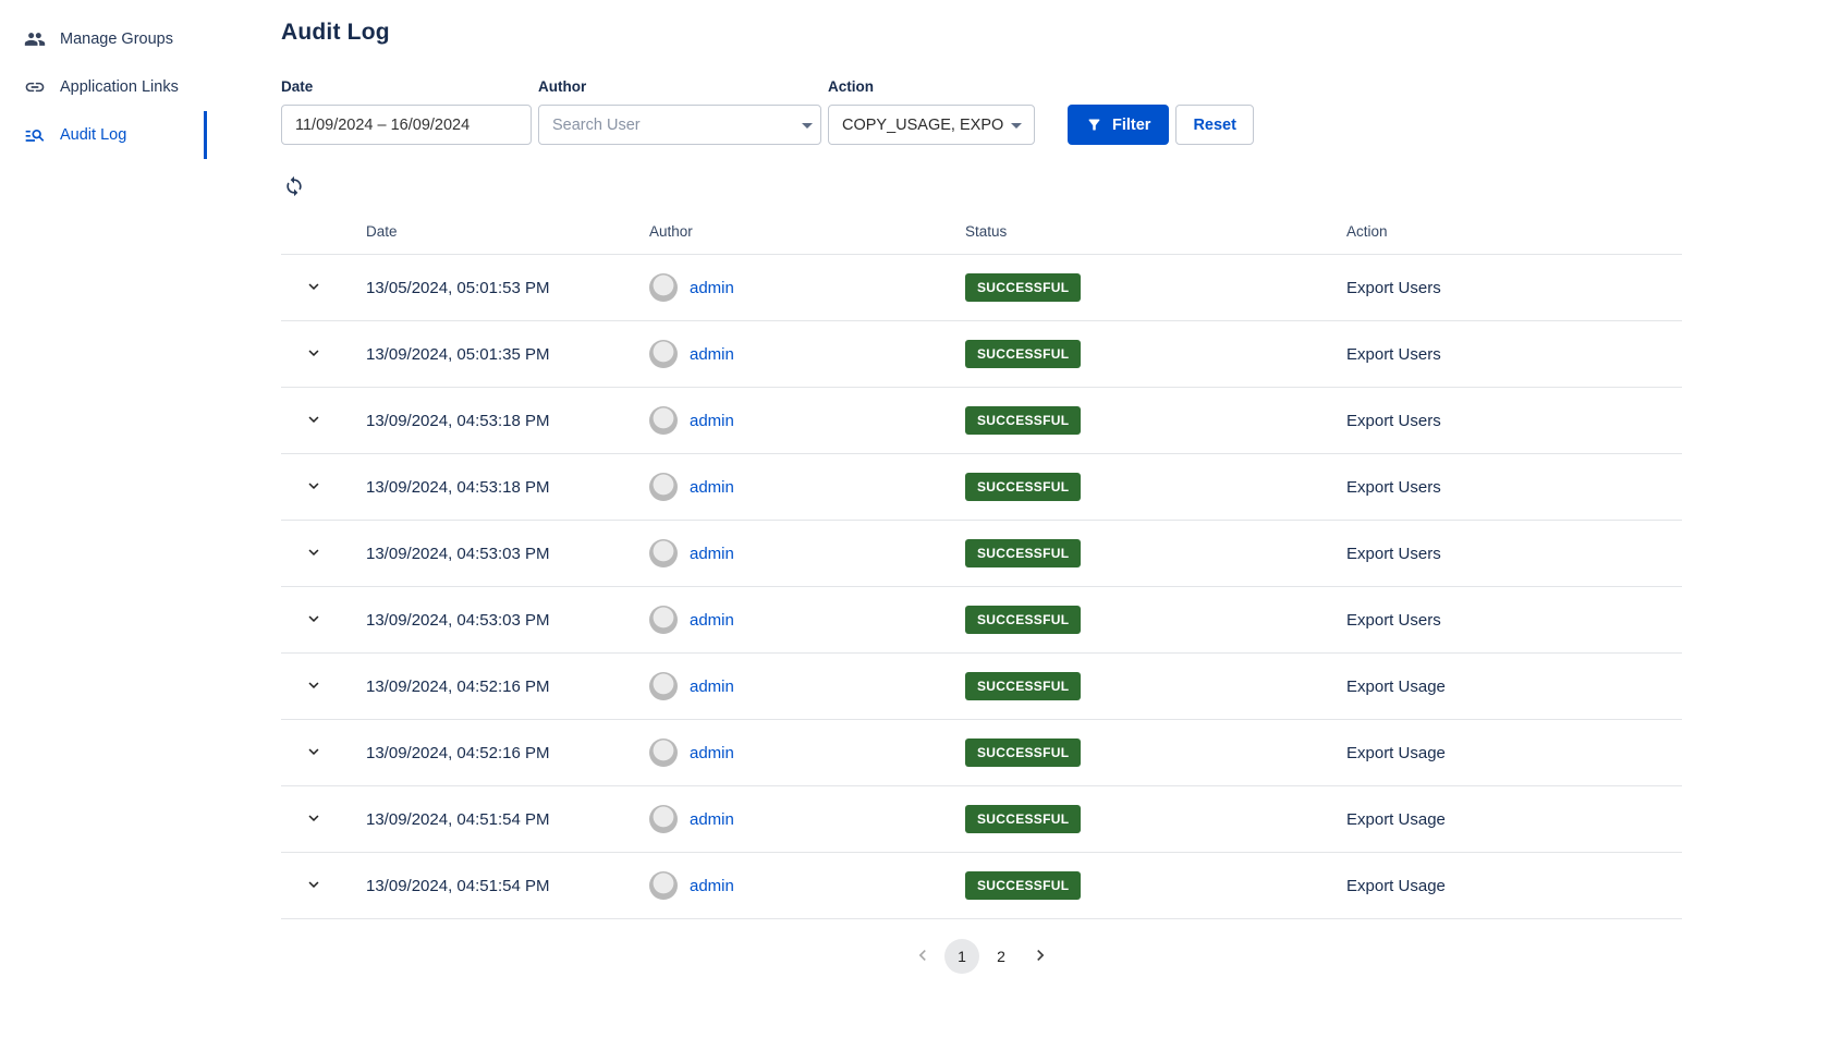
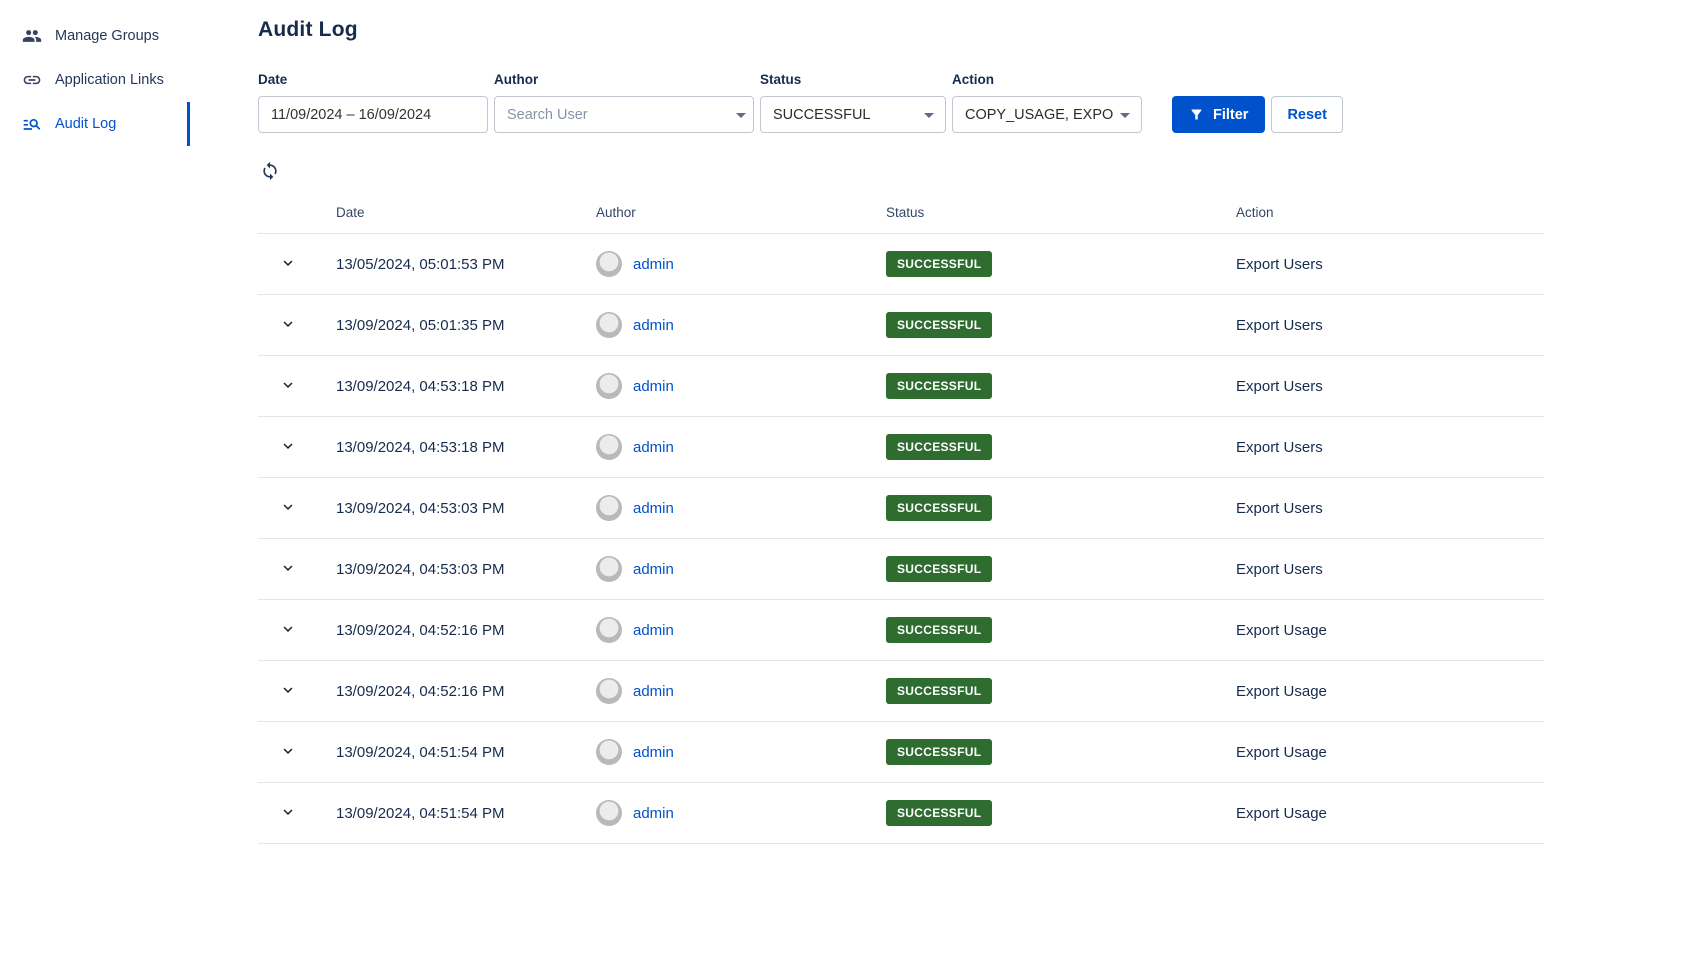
  Manage Groups
  Application Links
  Audit Log
  Audit Log
  Date
  11/09/2024 – 16/09/2024
  Author
  Search User
+ Status
+ SUCCESSFUL
  Action
  COPY_USAGE, EXPO
  Filter
  Reset
  	Date	Author	Status	Action
  	13/05/2024, 05:01:53 PM	admin	SUCCESSFUL	Export Users
  	13/09/2024, 05:01:35 PM	admin	SUCCESSFUL	Export Users
  	13/09/2024, 04:53:18 PM	admin	SUCCESSFUL	Export Users
  	13/09/2024, 04:53:18 PM	admin	SUCCESSFUL	Export Users
  	13/09/2024, 04:53:03 PM	admin	SUCCESSFUL	Export Users
  	13/09/2024, 04:53:03 PM	admin	SUCCESSFUL	Export Users
  	13/09/2024, 04:52:16 PM	admin	SUCCESSFUL	Export Usage
  	13/09/2024, 04:52:16 PM	admin	SUCCESSFUL	Export Usage
  	13/09/2024, 04:51:54 PM	admin	SUCCESSFUL	Export Usage
  	13/09/2024, 04:51:54 PM	admin	SUCCESSFUL	Export Usage
- 1
- 2
